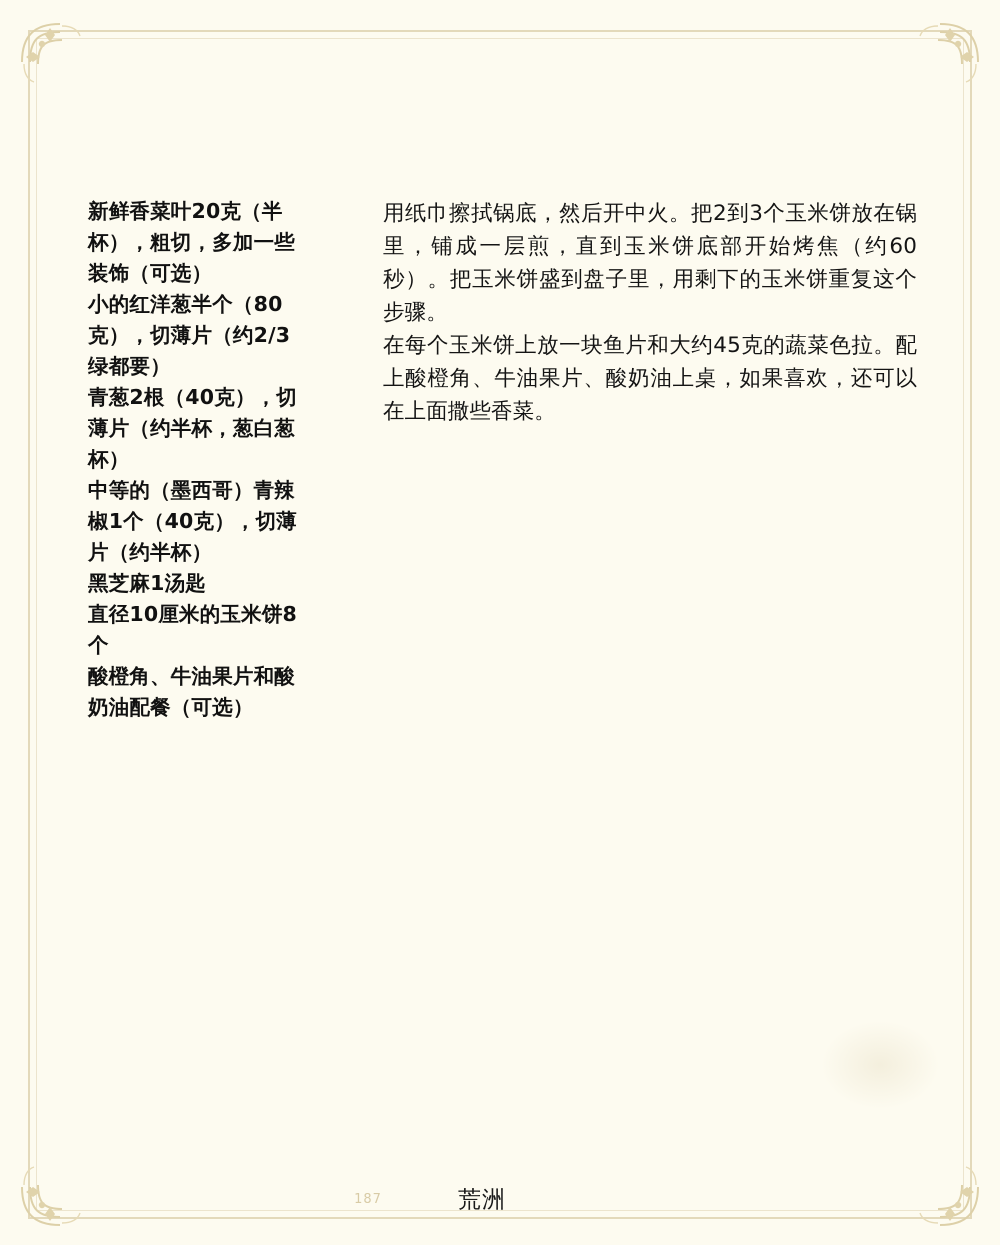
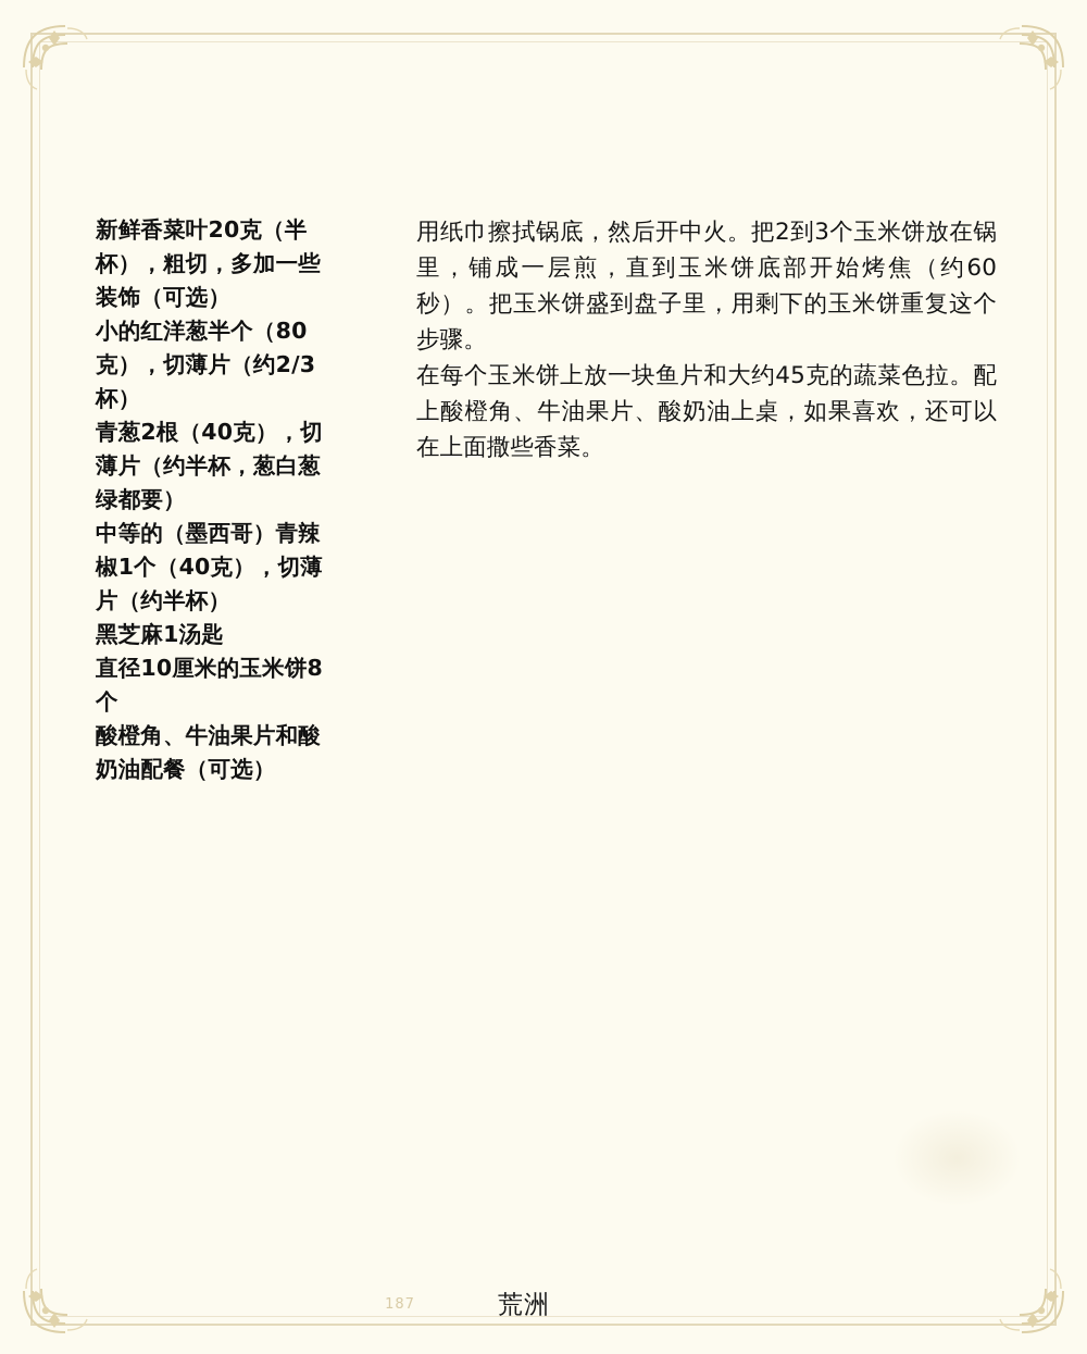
  新鲜香菜叶20克（半
  杯），粗切，多加一些
  装饰（可选）
  小的红洋葱半个（80
  克），切薄片（约2/3
- 绿都要）
+ 杯）
  青葱2根（40克），切
  薄片（约半杯，葱白葱
- 杯）
+ 绿都要）
  中等的（墨西哥）青辣
  椒1个（40克），切薄
  片（约半杯）
  黑芝麻1汤匙
  直径10厘米的玉米饼8
  个
  酸橙角、牛油果片和酸
  奶油配餐（可选）
  用纸巾擦拭锅底，然后开中火。把2到3个玉米饼放在锅里，铺成一层煎，直到玉米饼底部开始烤焦（约60秒）。把玉米饼盛到盘子里，用剩下的玉米饼重复这个步骤。
  在每个玉米饼上放一块鱼片和大约45克的蔬菜色拉。配上酸橙角、牛油果片、酸奶油上桌，如果喜欢，还可以在上面撒些香菜。
  187
  荒洲
